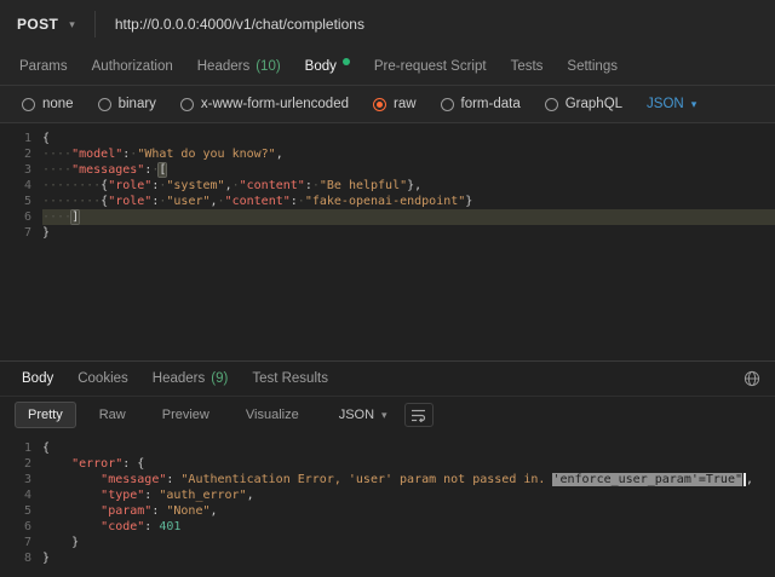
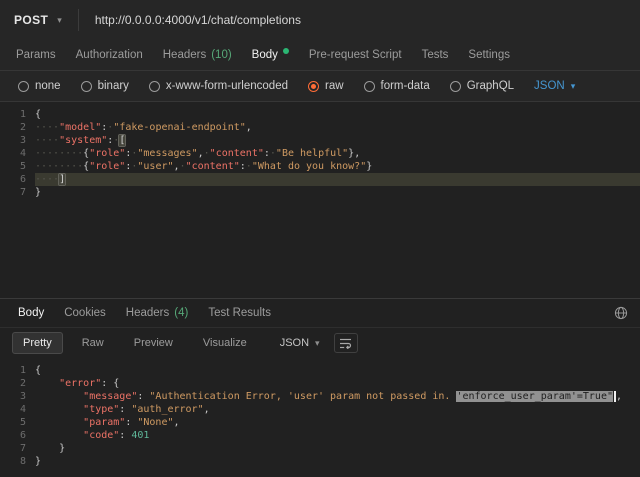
  POST
  ▾
  http://0.0.0.0:4000/v1/chat/completions
  Params
  Authorization
  Headers
  (10)
  Body
  Pre-request Script
  Tests
  Settings
  none
  binary
  x-www-form-urlencoded
  raw
  form-data
  GraphQL
  JSON
  ▾
  1
  {
  2
- ····"model":·"What do you know?",
+ ····"model":·"fake-openai-endpoint",
  3
- ····"messages":·[
+ ····"system":·[
  4
- ········{"role":·"system",·"content":·"Be helpful"},
+ ········{"role":·"messages",·"content":·"Be helpful"},
  5
- ········{"role":·"user",·"content":·"fake-openai-endpoint"}
+ ········{"role":·"user",·"content":·"What do you know?"}
  6
  ····]
  7
  }
  Body
  Cookies
  Headers
- (9)
+ (4)
  Test Results
  Pretty
  Raw
  Preview
  Visualize
  JSON
  ▾
  1
  {
  2
  "error": {
  3
  "message": "Authentication Error, 'user' param not passed in. 'enforce_user_param'=True" ,
  4
  "type": "auth_error",
  5
  "param": "None",
  6
  "code": 401
  7
  }
  8
  }
